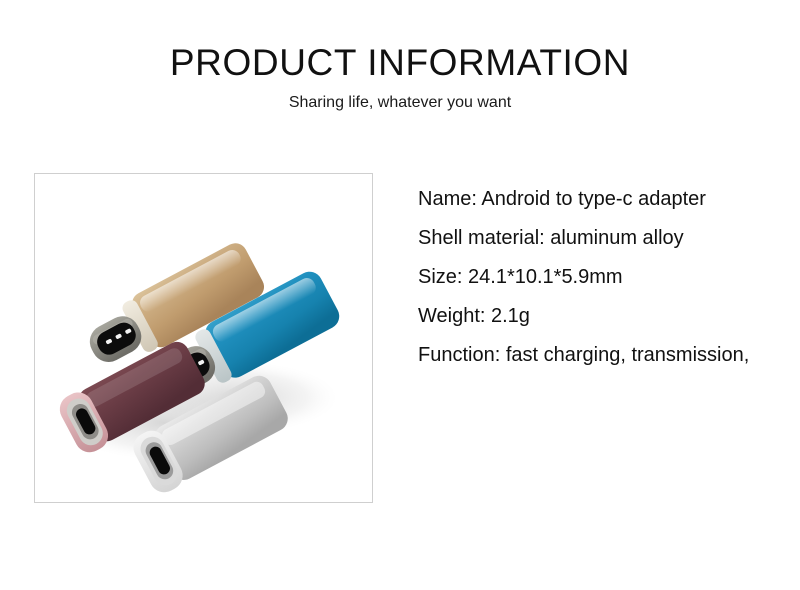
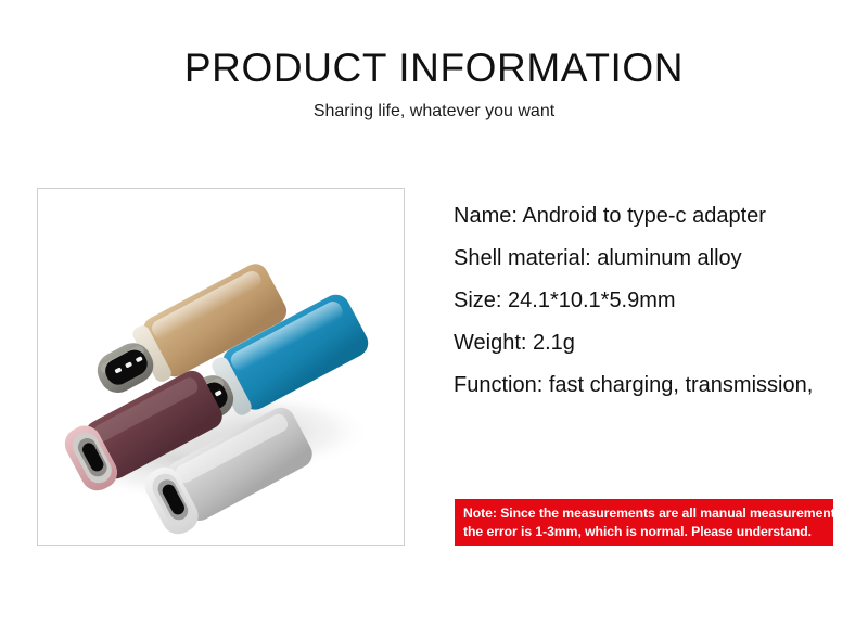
  PRODUCT INFORMATION
  Sharing life, whatever you want
  Name: Android to type-c adapter
  Shell material: aluminum alloy
  Size: 24.1*10.1*5.9mm
  Weight: 2.1g
  Function: fast charging, transmission,
+ Note: Since the measurements are all manual measurements,
+ the error is 1-3mm, which is normal. Please understand.
